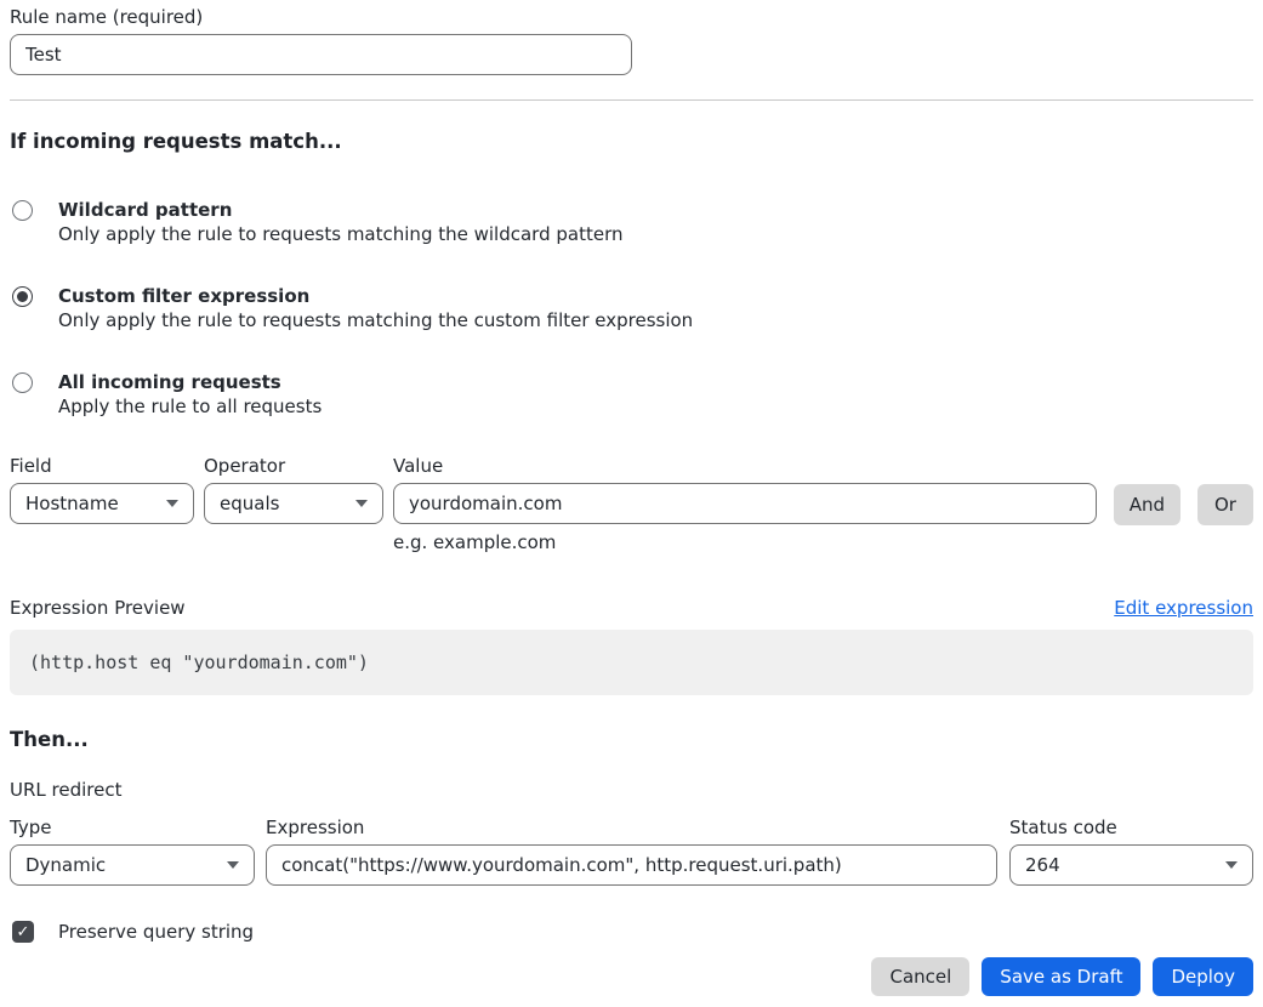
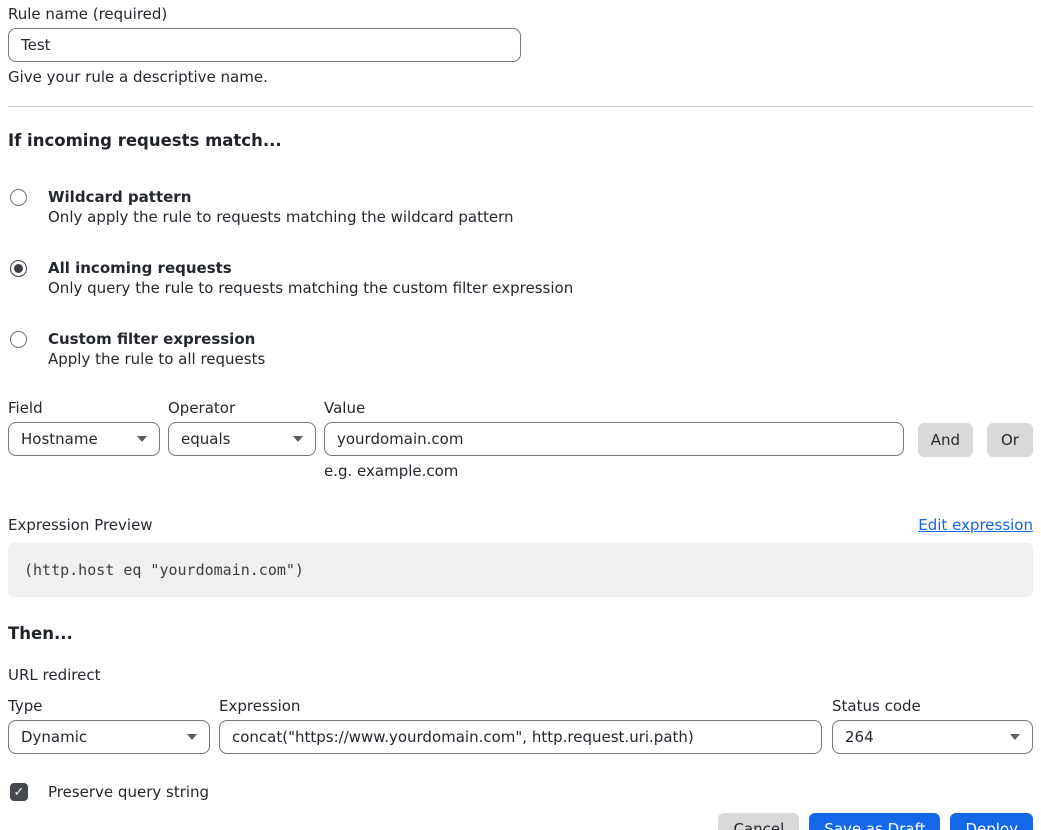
  Rule name (required)
  Test
+ Give your rule a descriptive name.
  If incoming requests match...
  Wildcard pattern
  Only apply the rule to requests matching the wildcard pattern
- Custom filter expression
+ All incoming requests
- Only apply the rule to requests matching the custom filter expression
+ Only query the rule to requests matching the custom filter expression
- All incoming requests
+ Custom filter expression
  Apply the rule to all requests
  Field
  Hostname
  Operator
  equals
  Value
  yourdomain.com
  e.g. example.com
  And
  Or
  Expression Preview
  Edit expression
  (http.host eq "yourdomain.com")
  Then...
  URL redirect
  Type
  Dynamic
  Expression
  concat("https://www.yourdomain.com", http.request.uri.path)
  Status code
  264
  ✓
  Preserve query string
  Cancel
  Save as Draft
  Deploy
